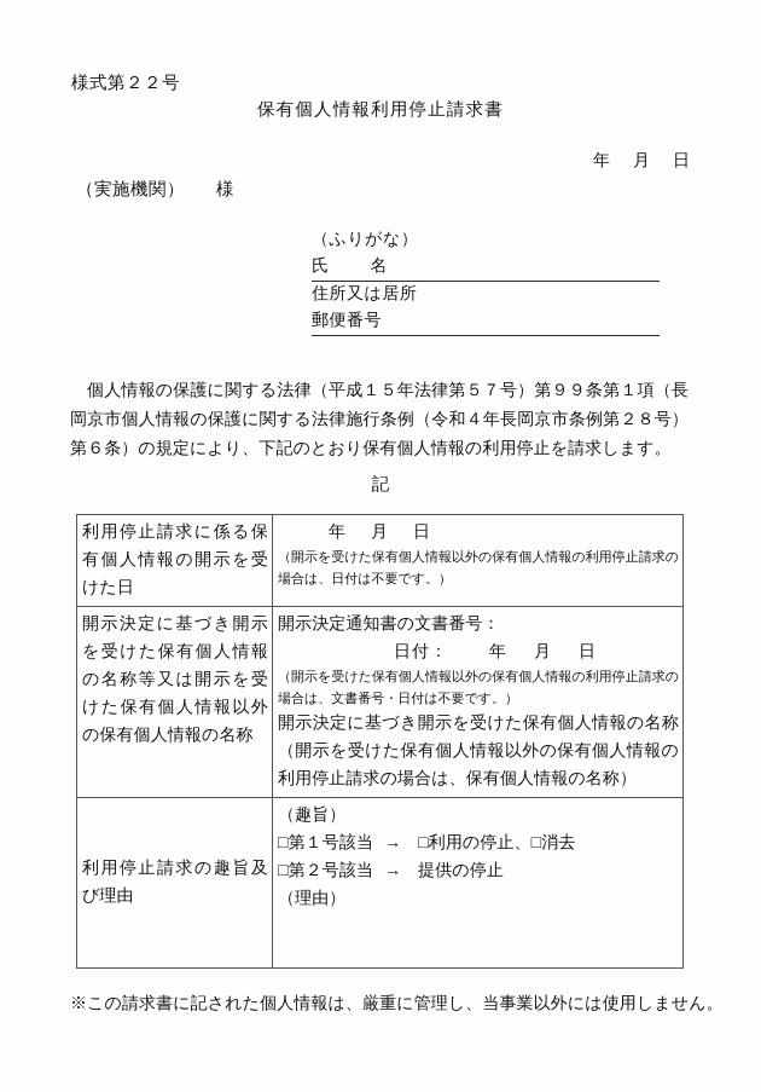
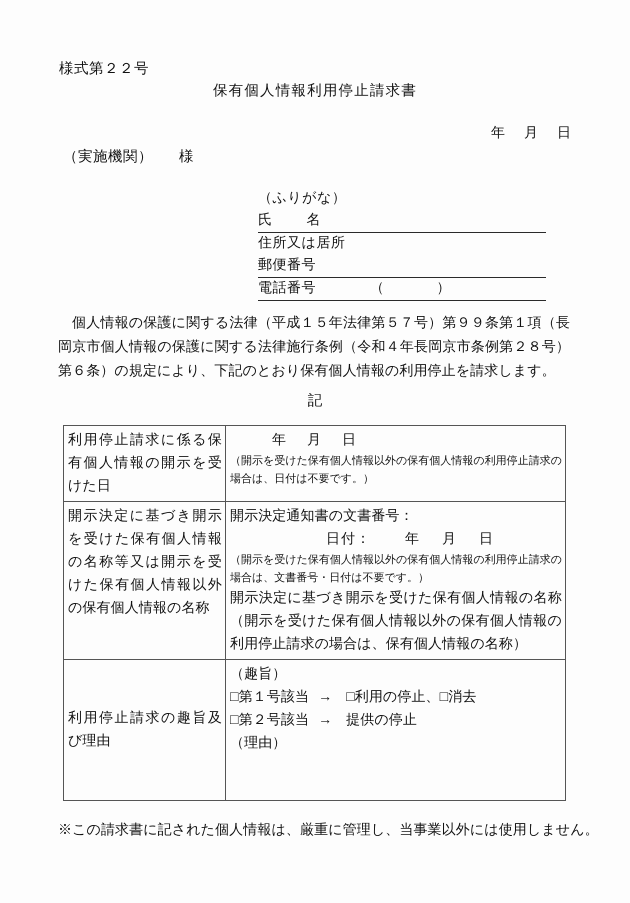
  様式第２２号
  保有個人情報利用停止請求書
  年 月 日
  （実施機関） 様
  （ふりがな）
  氏 名
  住所又は居所
  郵便番号
+ 電話番号
+ （ ）
  個人情報の保護に関する法律（平成１５年法律第５７号）第９９条第１項（長岡京市個人情報の保護に関する法律施行条例（令和４年長岡京市条例第２８号）第６条）の規定により、下記のとおり保有個人情報の利用停止を請求します。
  記
  利用停止請求に係る保有個人情報の開示を受けた日	年 月 日 （開示を受けた保有個人情報以外の保有個人情報の利用停止請求の場合は、日付は不要です。）
  開示決定に基づき開示を受けた保有個人情報の名称等又は開示を受けた保有個人情報以外の保有個人情報の名称	開示決定通知書の文書番号： 日付： 年 月 日 （開示を受けた保有個人情報以外の保有個人情報の利用停止請求の場合は、文書番号・日付は不要です。） 開示決定に基づき開示を受けた保有個人情報の名称（開示を受けた保有個人情報以外の保有個人情報の利用停止請求の場合は、保有個人情報の名称）
  利用停止請求の趣旨及び理由	（趣旨） □第１号該当 → □利用の停止、□消去 □第２号該当 → 提供の停止 （理由）
  ※この請求書に記された個人情報は、厳重に管理し、当事業以外には使用しません。
